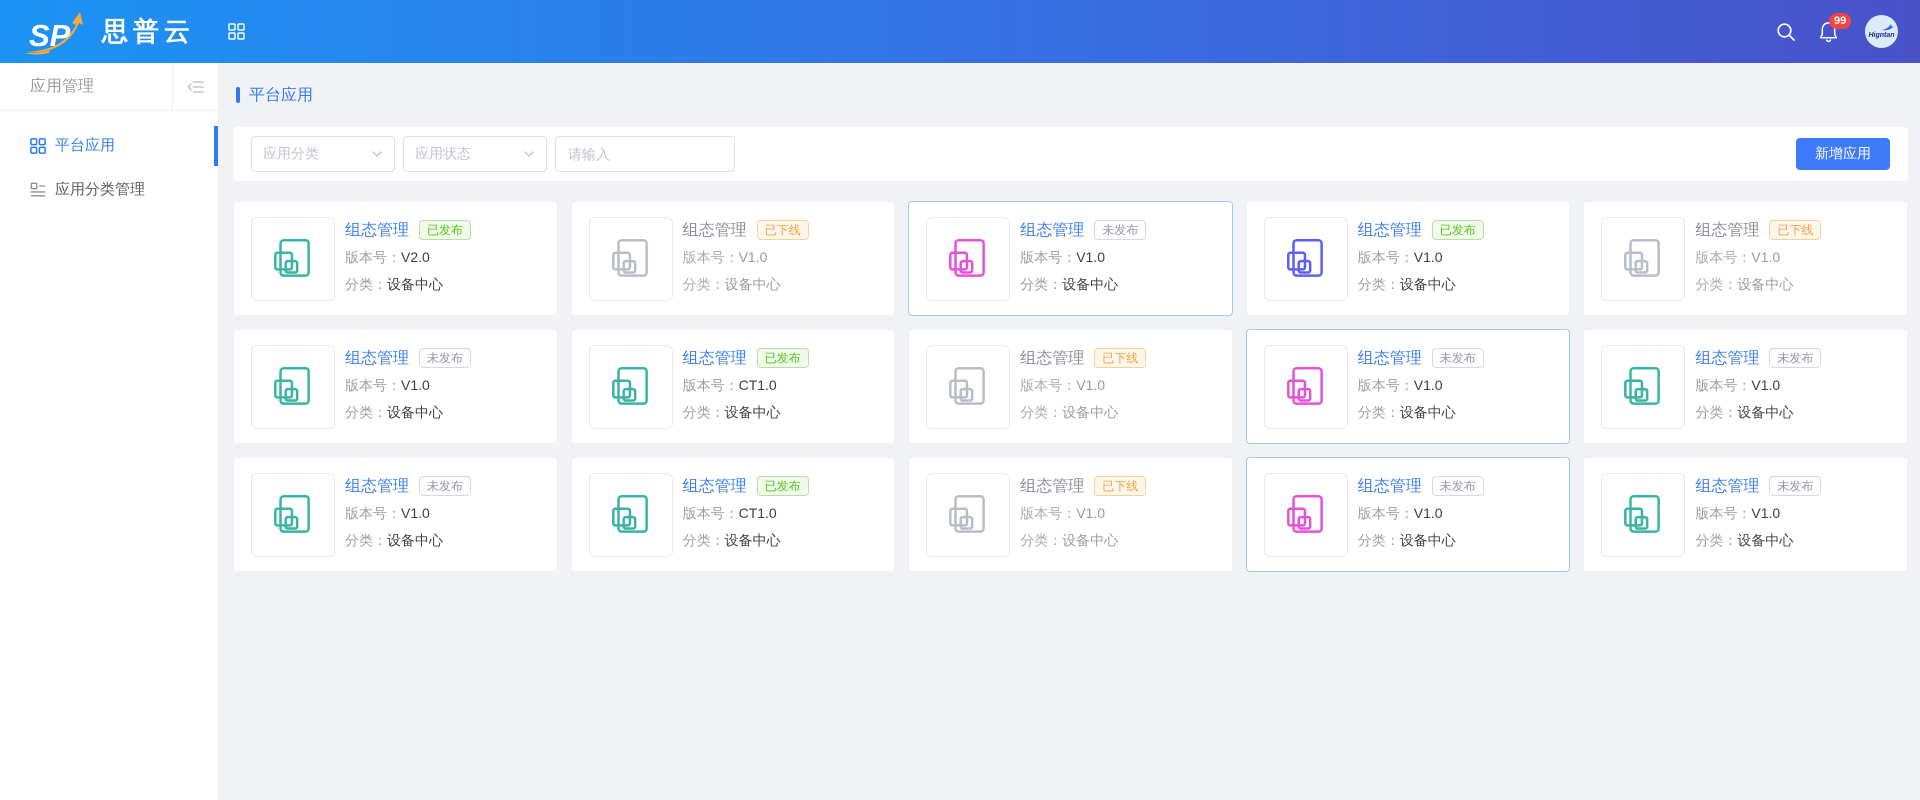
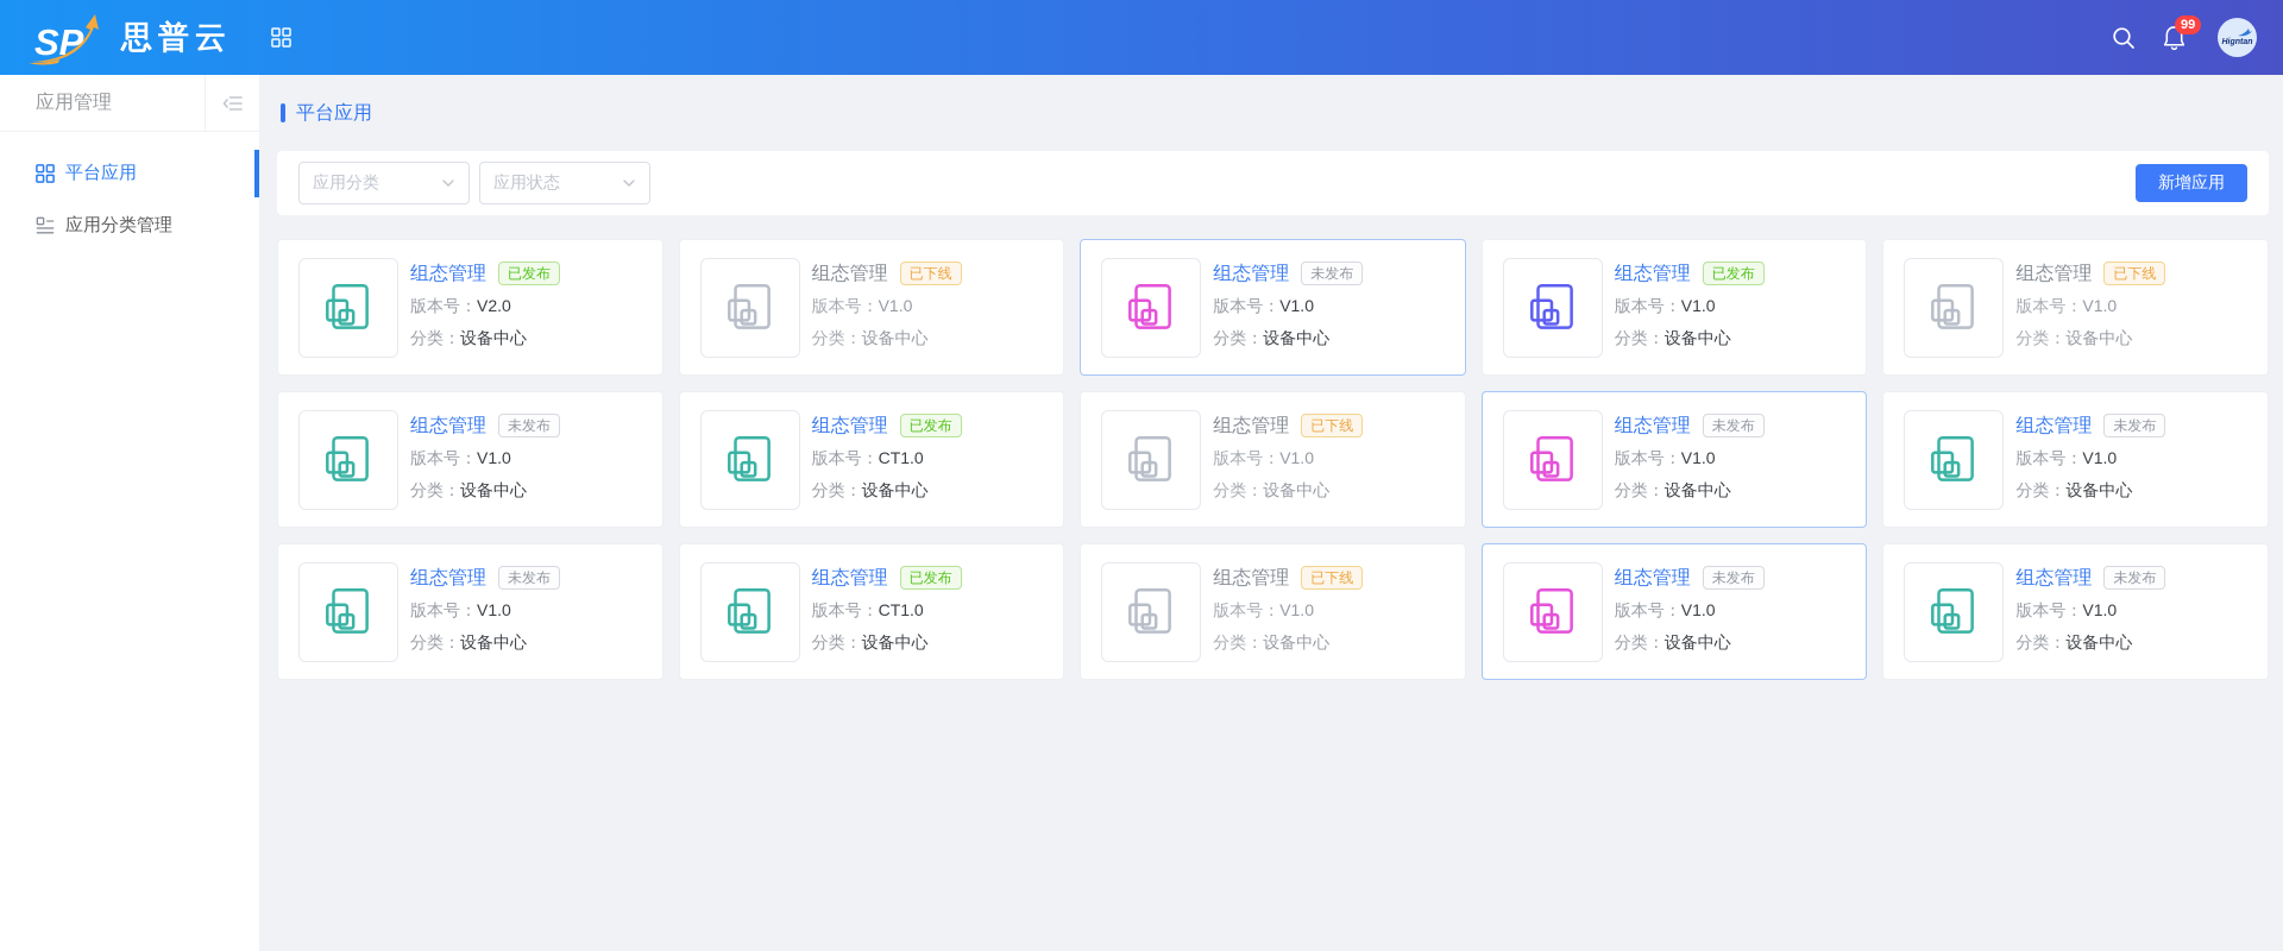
  SP
  思普云
  99
  应用管理
  平台应用
  应用分类管理
  平台应用
  应用分类
  应用状态
- 请输入
  新增应用
  组态管理
  已发布
  版本号：V2.0
  分类：设备中心
  组态管理
  已下线
  版本号：V1.0
  分类：设备中心
  组态管理
  未发布
  版本号：V1.0
  分类：设备中心
  组态管理
  已发布
  版本号：V1.0
  分类：设备中心
  组态管理
  已下线
  版本号：V1.0
  分类：设备中心
  组态管理
  未发布
  版本号：V1.0
  分类：设备中心
  组态管理
  已发布
  版本号：CT1.0
  分类：设备中心
  组态管理
  已下线
  版本号：V1.0
  分类：设备中心
  组态管理
  未发布
  版本号：V1.0
  分类：设备中心
  组态管理
  未发布
  版本号：V1.0
  分类：设备中心
  组态管理
  未发布
  版本号：V1.0
  分类：设备中心
  组态管理
  已发布
  版本号：CT1.0
  分类：设备中心
  组态管理
  已下线
  版本号：V1.0
  分类：设备中心
  组态管理
  未发布
  版本号：V1.0
  分类：设备中心
  组态管理
  未发布
  版本号：V1.0
  分类：设备中心
